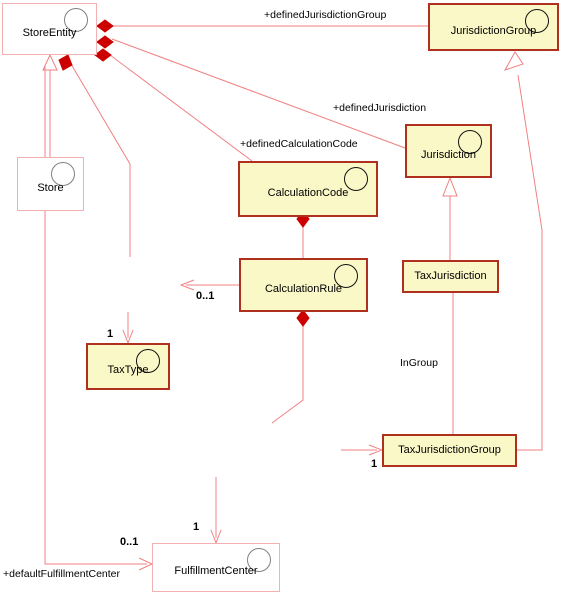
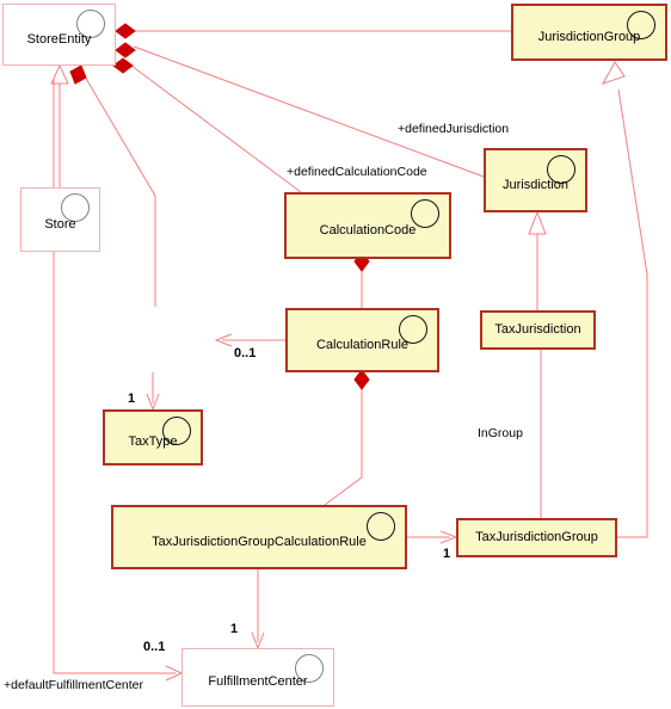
  StoreEntity
  JurisdictionGroup
  Jurisdiction
  Store
  CalculationCode
  CalculationRule
  TaxJurisdiction
  TaxType
+ TaxJurisdictionGroupCalculationRule
  TaxJurisdictionGroup
  FulfillmentCenter
- +definedJurisdictionGroup
  +definedJurisdiction
  +definedCalculationCode
  InGroup
  +defaultFulfillmentCenter
  0..1
  1
  1
  1
  0..1
